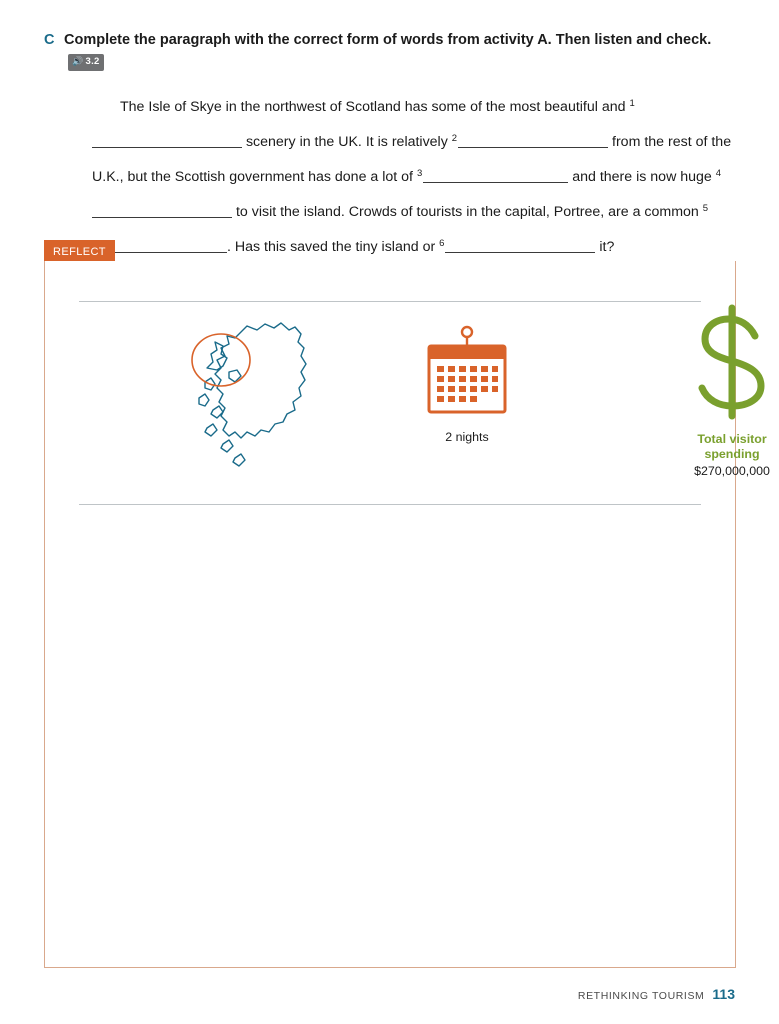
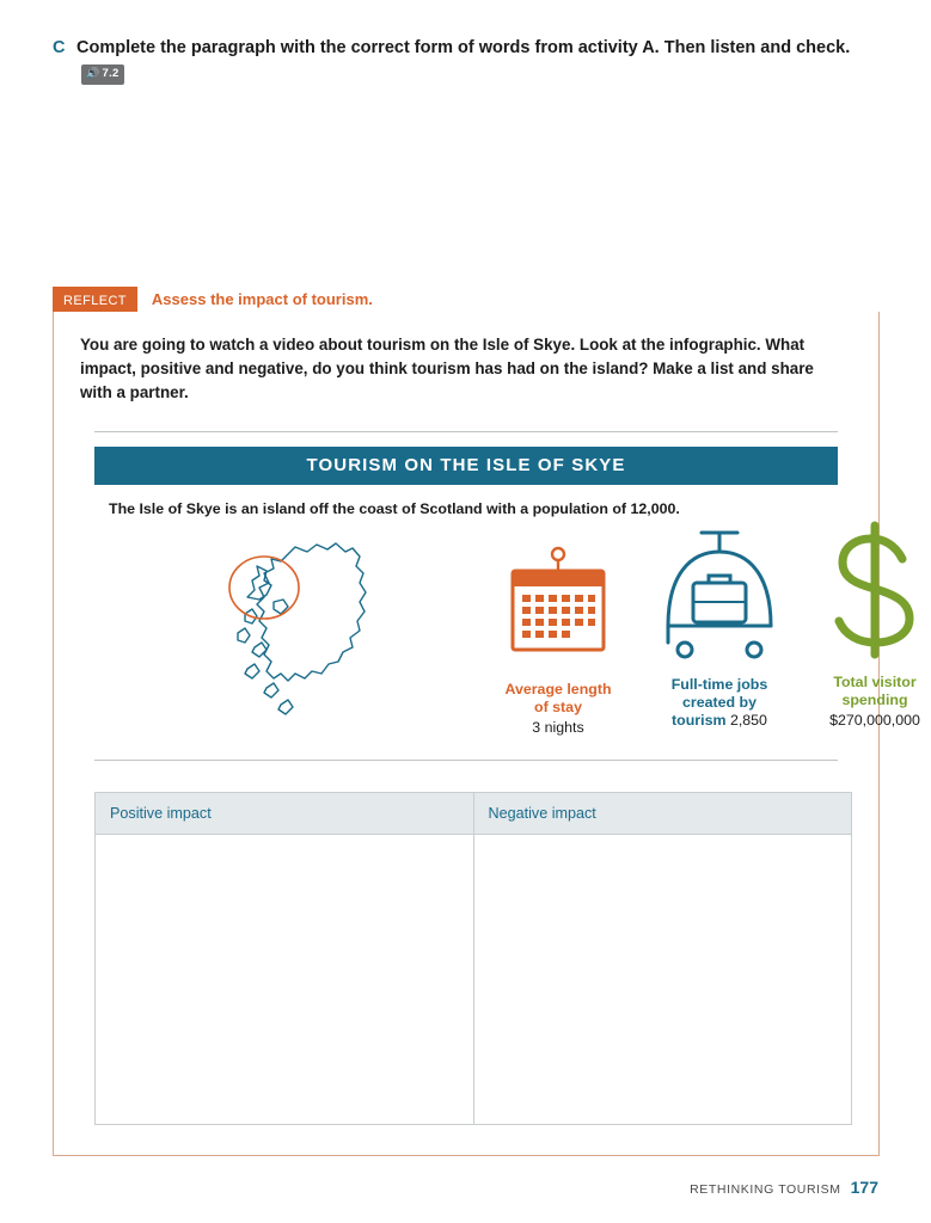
  C
- Complete the paragraph with the correct form of words from activity A. Then listen and check.🔊 3.2
+ Complete the paragraph with the correct form of words from activity A. Then listen and check.🔊 7.2
- The Isle of Skye in the northwest of Scotland has some of the most beautiful and 1 scenery in the UK. It is relatively 2 from the rest of the U.K., but the Scottish government has done a lot of 3 and there is now huge 4 to visit the island. Crowds of tourists in the capital, Portree, are a common 5. Has this saved the tiny island or 6 it?
  REFLECT
+ Assess the impact of tourism.
+ You are going to watch a video about tourism on the Isle of Skye. Look at the infographic. What impact, positive and negative, do you think tourism has had on the island? Make a list and share with a partner.
+ TOURISM ON THE ISLE OF SKYE
+ The Isle of Skye is an island off the coast of Scotland with a population of 12,000.
+ Average length
+ of stay
- 2 nights
+ 3 nights
+ Full-time jobs
+ created by
+ tourism 2,850
  Total visitor
  spending
  $270,000,000
+ Positive impact	Negative impact
  RETHINKING TOURISM
- 113
+ 177
